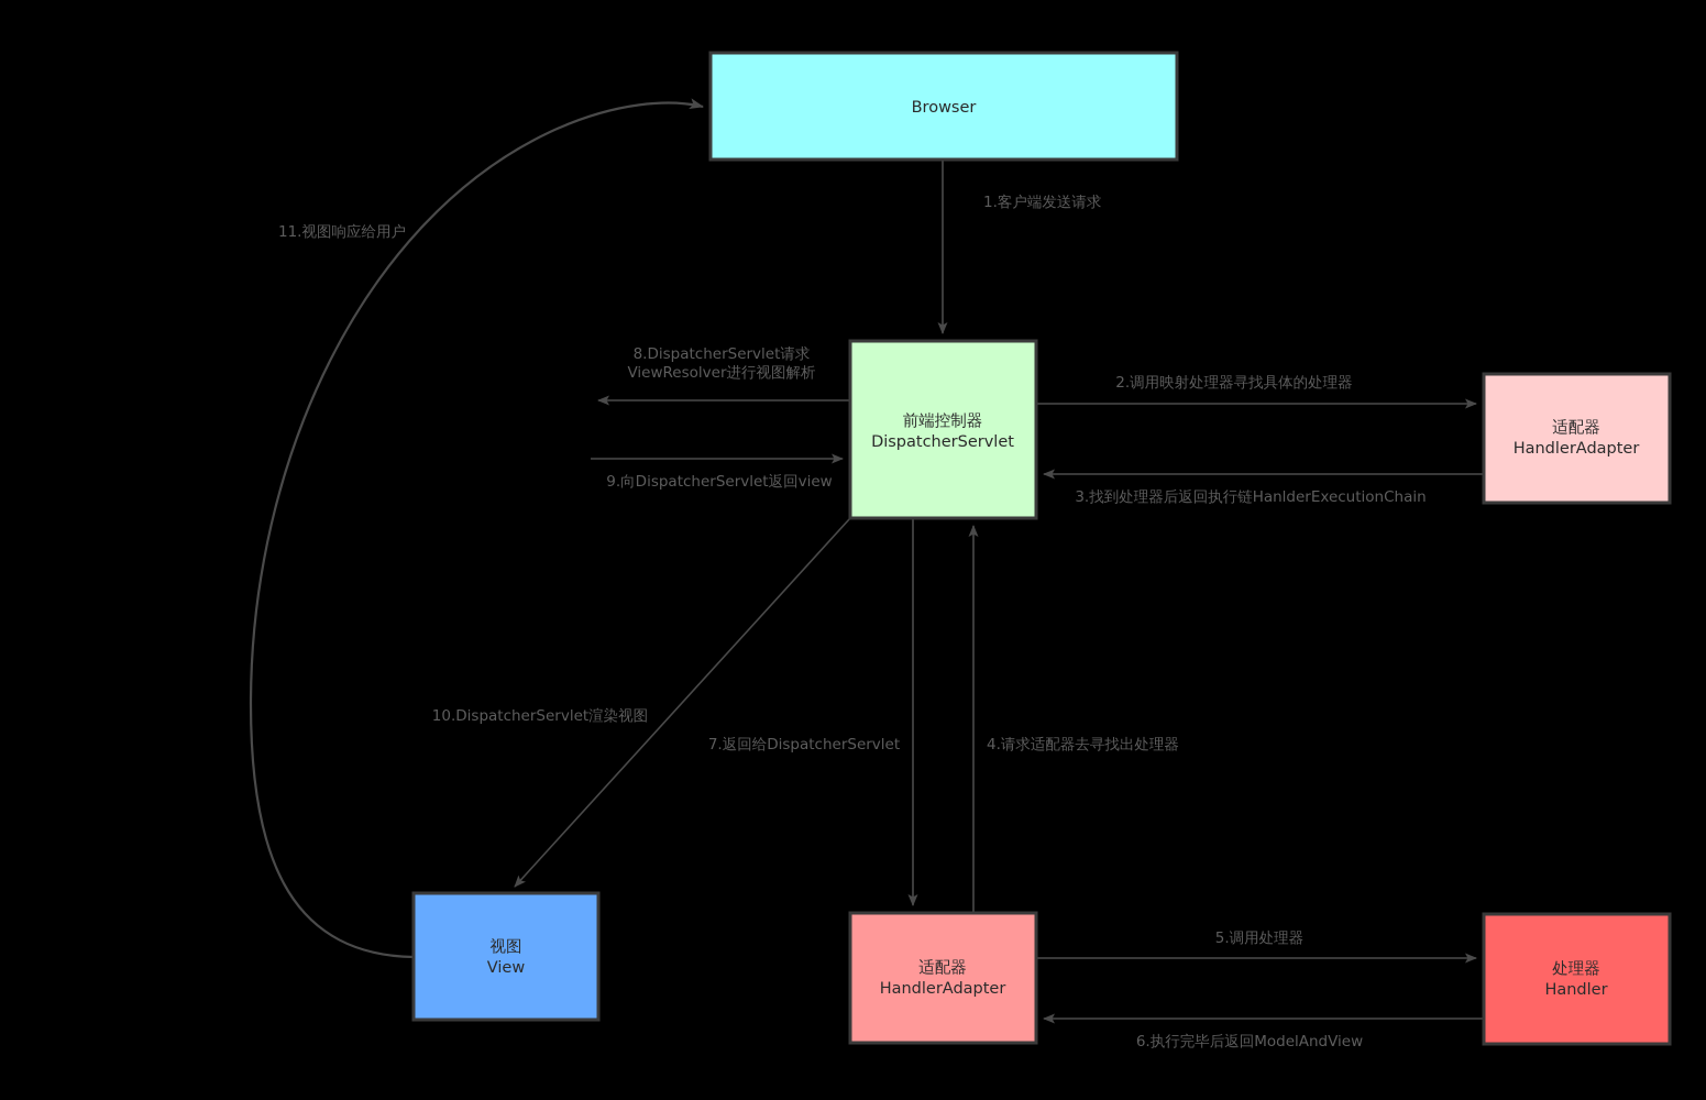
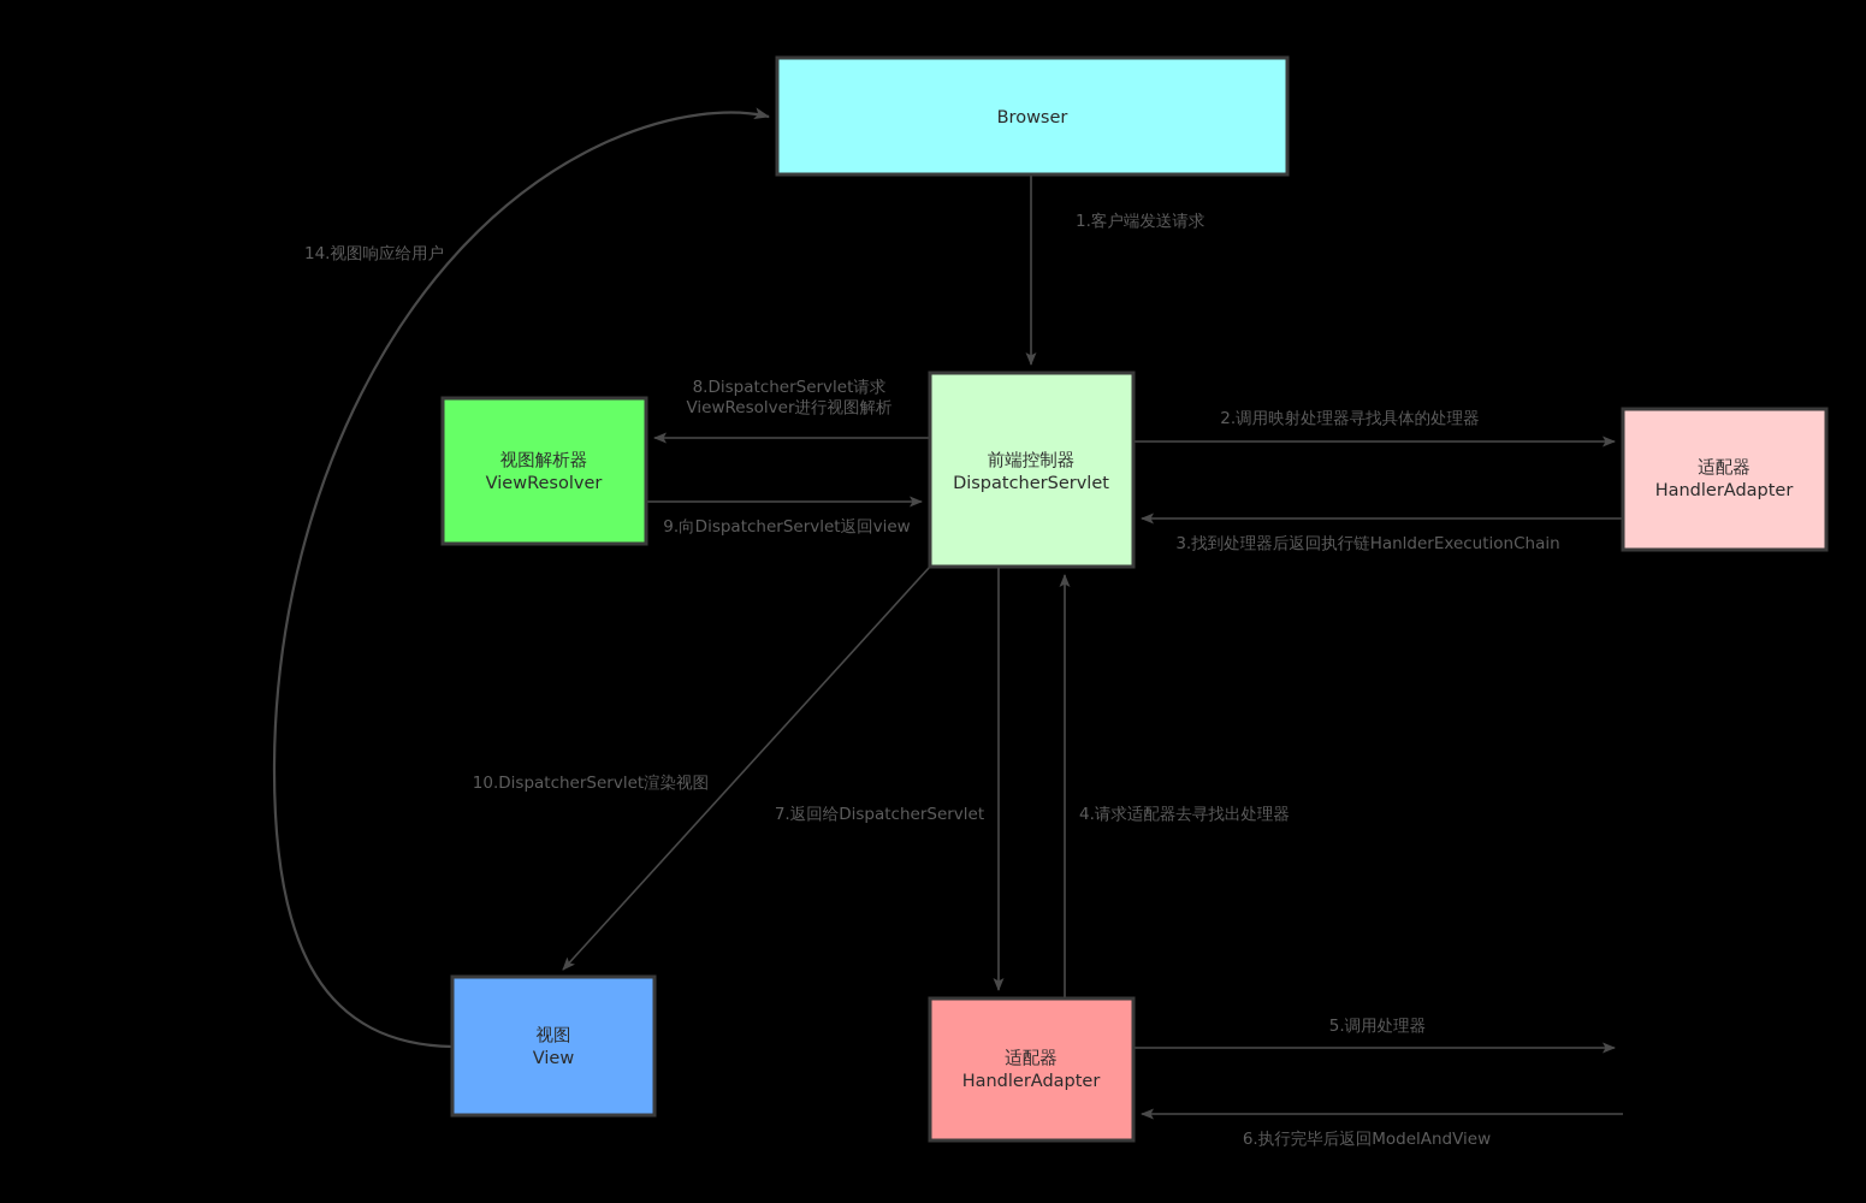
  1.客户端发送请求
  2.调用映射处理器寻找具体的处理器
  3.找到处理器后返回执行链HanlderExecutionChain
  4.请求适配器去寻找出处理器
  5.调用处理器
  6.执行完毕后返回ModelAndView
  7.返回给DispatcherServlet
  8.DispatcherServlet请求
  ViewResolver进行视图解析
  9.向DispatcherServlet返回view
  10.DispatcherServlet渲染视图
- 11.视图响应给用户
+ 14.视图响应给用户
  Browser
+ 视图解析器
+ ViewResolver
  前端控制器
  DispatcherServlet
  适配器
  HandlerAdapter
  视图
  View
  适配器
  HandlerAdapter
- 处理器
- Handler
